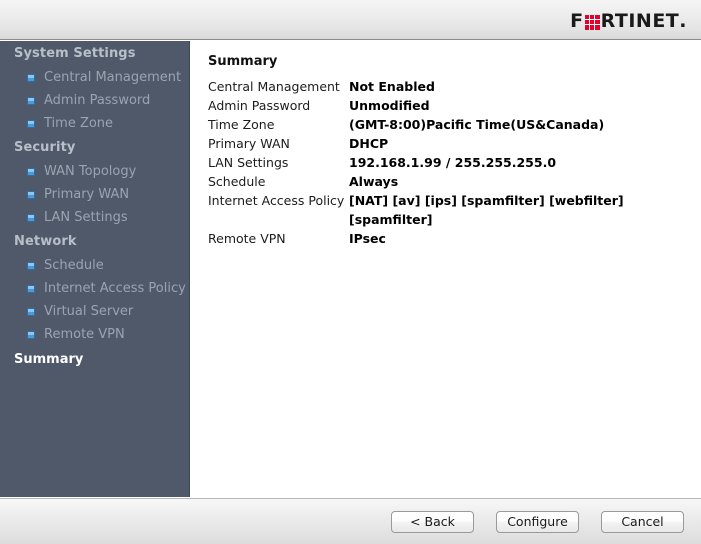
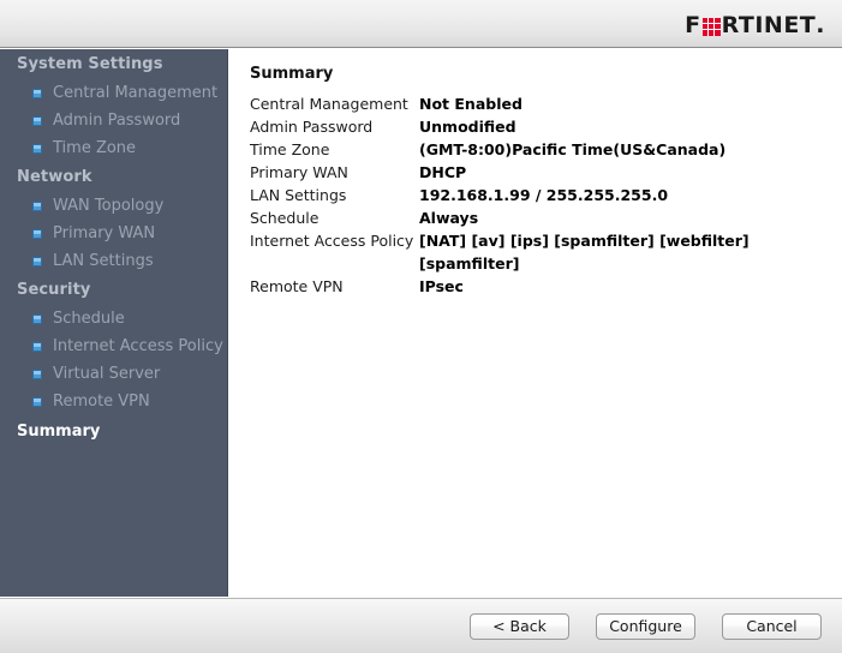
  F
  RTINET
  .
  System Settings
  Central Management
  Admin Password
  Time Zone
- Security
+ Network
  WAN Topology
  Primary WAN
  LAN Settings
- Network
+ Security
  Schedule
  Internet Access Policy
  Virtual Server
  Remote VPN
  Summary
  Summary
  Central Management	Not Enabled
  Admin Password	Unmodified
  Time Zone	(GMT-8:00)Pacific Time(US&Canada)
  Primary WAN	DHCP
  LAN Settings	192.168.1.99 / 255.255.255.0
  Schedule	Always
  Internet Access Policy	[NAT] [av] [ips] [spamfilter] [webfilter] [spamfilter]
  Remote VPN	IPsec
  < Back
  Configure
  Cancel
